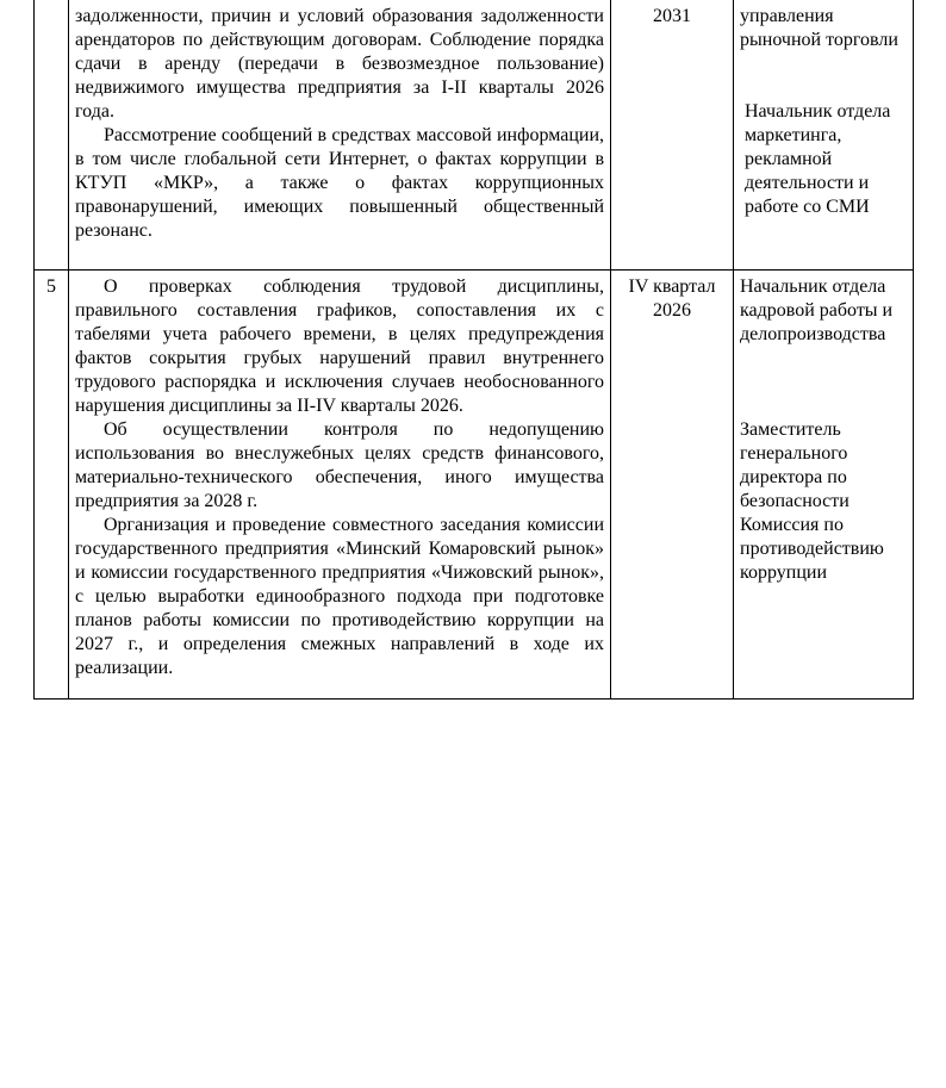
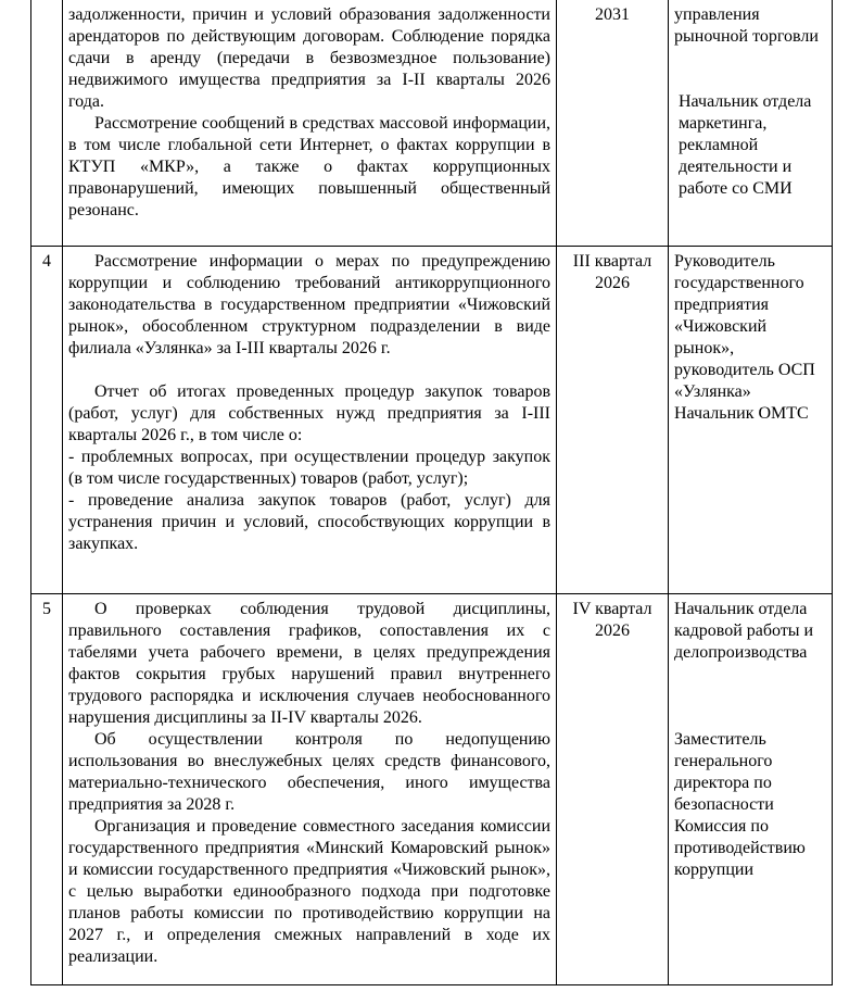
  	задолженности, причин и условий образования задолженности арендаторов по действующим договорам. Соблюдение порядка сдачи в аренду (передачи в безвозмездное пользование) недвижимого имущества предприятия за I-II кварталы 2026 года. Рассмотрение сообщений в средствах массовой информации, в том числе глобальной сети Интернет, о фактах коррупции в КТУП «МКР», а также о фактах коррупционных правонарушений, имеющих повышенный общественный резонанс.	2031	управления рыночной торговли Начальник отдела маркетинга, рекламной деятельности и работе со СМИ
+ 4	Рассмотрение информации о мерах по предупреждению коррупции и соблюдению требований антикоррупционного законодательства в государственном предприятии «Чижовский рынок», обособленном структурном подразделении в виде филиала «Узлянка» за I-III кварталы 2026 г. Отчет об итогах проведенных процедур закупок товаров (работ, услуг) для собственных нужд предприятия за I-III кварталы 2026 г., в том числе о: - проблемных вопросах, при осуществлении процедур закупок (в том числе государственных) товаров (работ, услуг); - проведение анализа закупок товаров (работ, услуг) для устранения причин и условий, способствующих коррупции в закупках.	III квартал 2026	Руководитель государственного предприятия «Чижовский рынок», руководитель ОСП «Узлянка» Начальник ОМТС
  5	О проверках соблюдения трудовой дисциплины, правильного составления графиков, сопоставления их с табелями учета рабочего времени, в целях предупреждения фактов сокрытия грубых нарушений правил внутреннего трудового распорядка и исключения случаев необоснованного нарушения дисциплины за II-IV кварталы 2026. Об осуществлении контроля по недопущению использования во внеслужебных целях средств финансового, материально-технического обеспечения, иного имущества предприятия за 2028 г. Организация и проведение совместного заседания комиссии государственного предприятия «Минский Комаровский рынок» и комиссии государственного предприятия «Чижовский рынок», с целью выработки единообразного подхода при подготовке планов работы комиссии по противодействию коррупции на 2027 г., и определения смежных направлений в ходе их реализации.	IV квартал 2026	Начальник отдела кадровой работы и делопроизводства Заместитель генерального директора по безопасности Комиссия по противодействию коррупции
